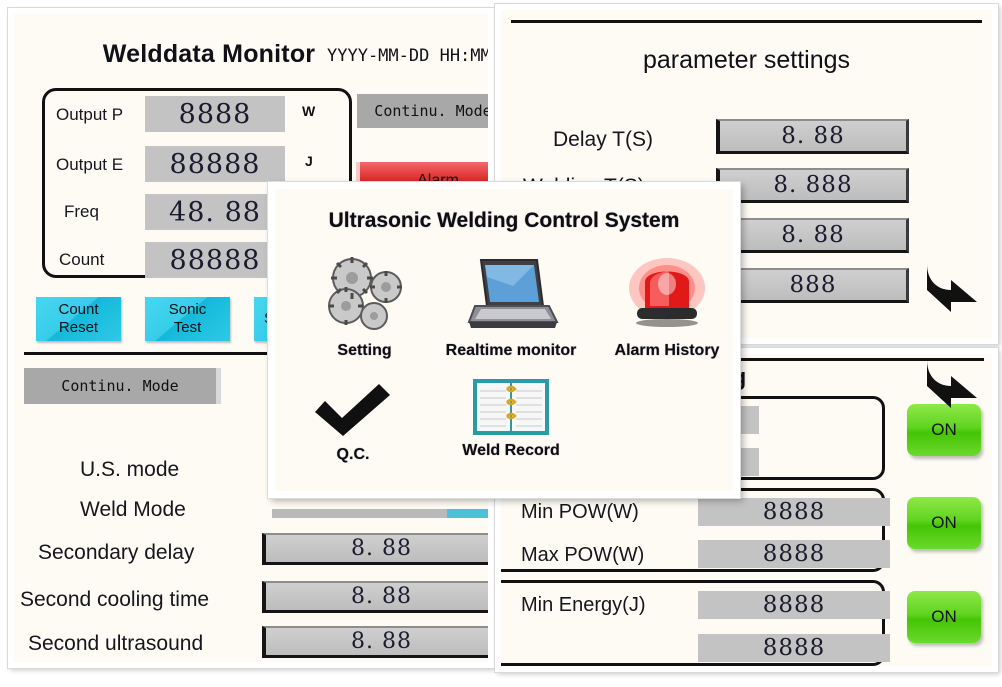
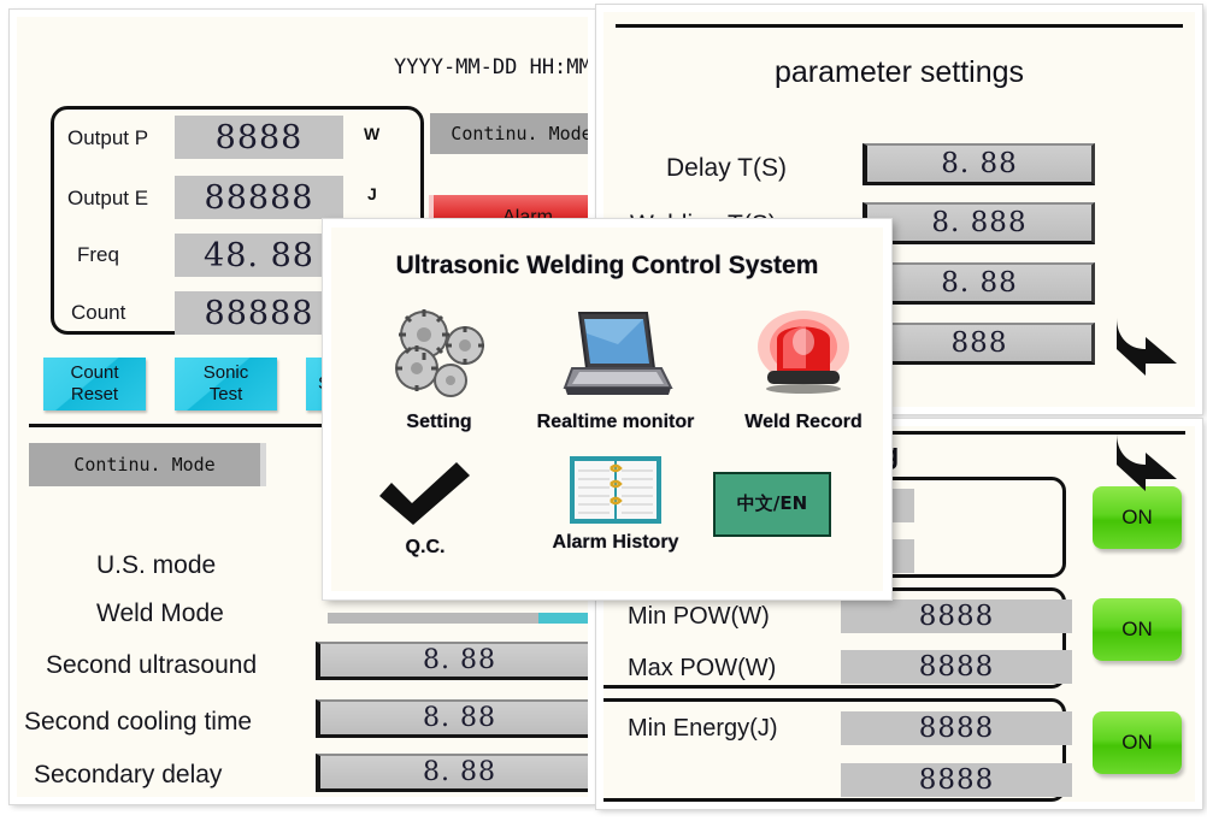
- Welddata Monitor
  YYYY-MM-DD HH:MM
  Output P
  8888
  W
  Output E
  88888
  J
  Freq
  48. 88
  Count
  88888
  Continu. Mode
  Alarm
  Count
  Reset
  Sonic
  Test
  Continu. Mode
  U.S. mode
  Weld Mode
- Secondary delay
+ Second ultrasound
  Second cooling time
- Second ultrasound
+ Secondary delay
  8. 88
  8. 88
  8. 88
  parameter settings
  Delay T(S)
  8. 88
  8. 888
  8. 88
  888
  ON
  Min POW(W)
  8888
  Max POW(W)
  8888
  ON
  Min Energy(J)
  8888
  8888
  ON
  Ultrasonic Welding Control System
  Setting
  Realtime monitor
- Alarm History
+ Weld Record
  Q.C.
- Weld Record
+ Alarm History
+ 中文/EN
